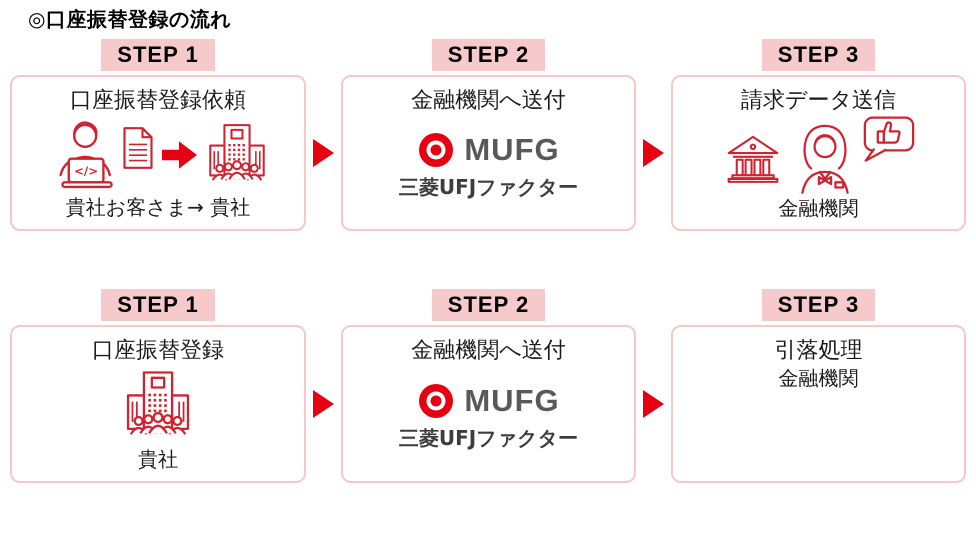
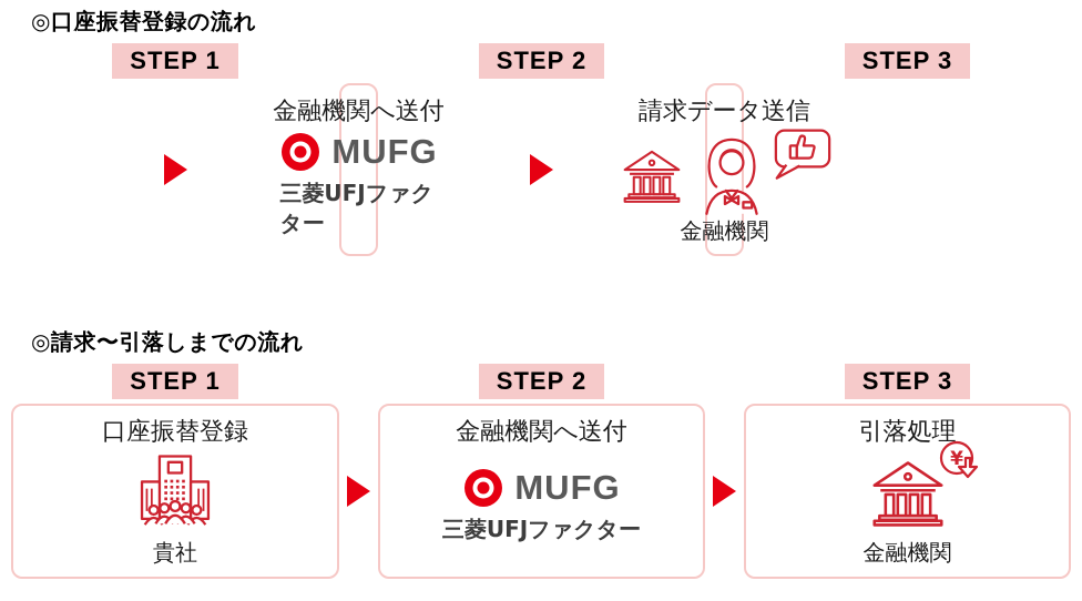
  ◎口座振替登録の流れ
  STEP 1
  STEP 2
  STEP 3
- 口座振替登録依頼
- </>
- 貴社お客さま→ 貴社
  金融機関へ送付
  MUFG
  三菱UFJファクター
  請求データ送信
  金融機関
+ ◎請求〜引落しまでの流れ
  STEP 1
  STEP 2
  STEP 3
  口座振替登録
  貴社
  金融機関へ送付
  MUFG
  三菱UFJファクター
  引落処理
+ ¥
  金融機関
